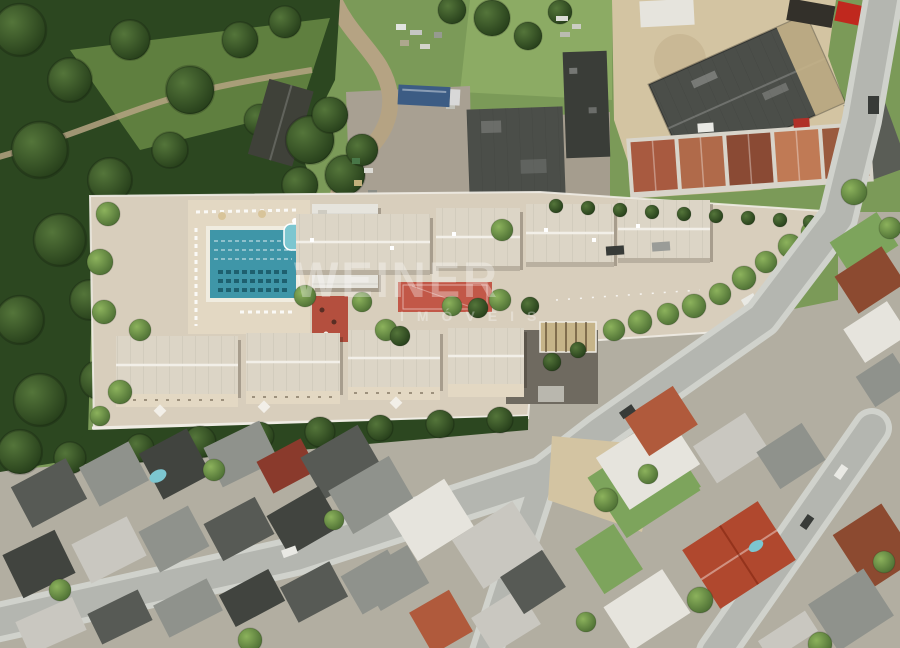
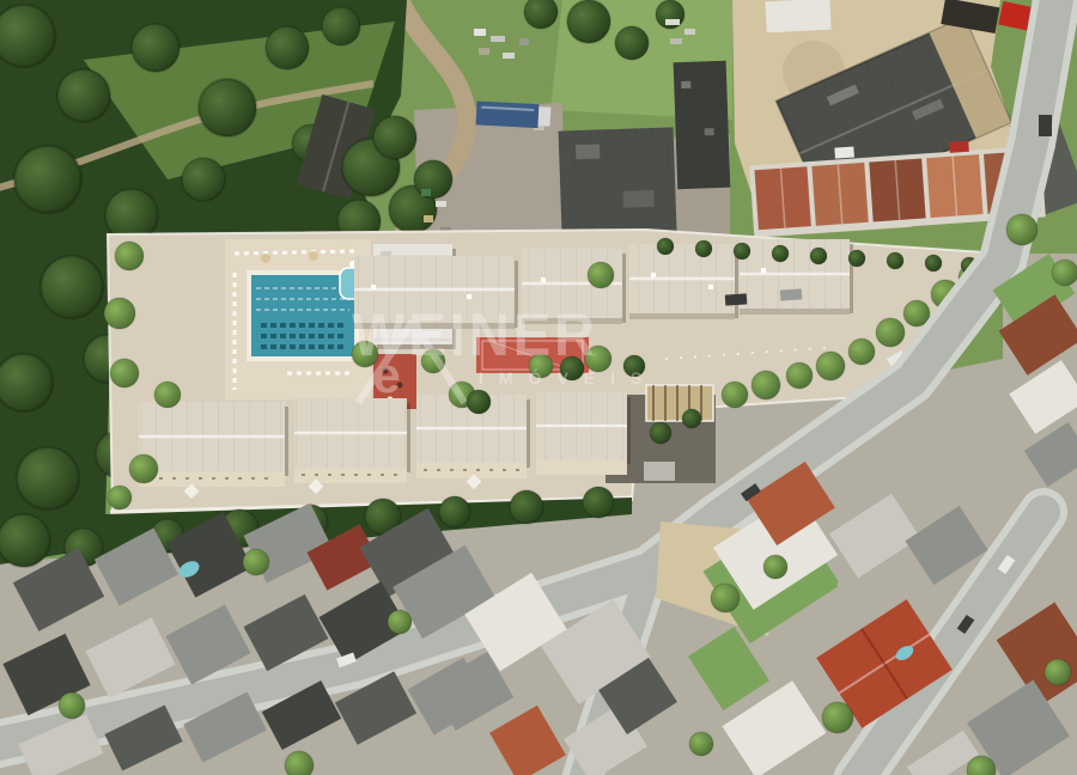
+ e
  WEINER
  IMÓVEIS
